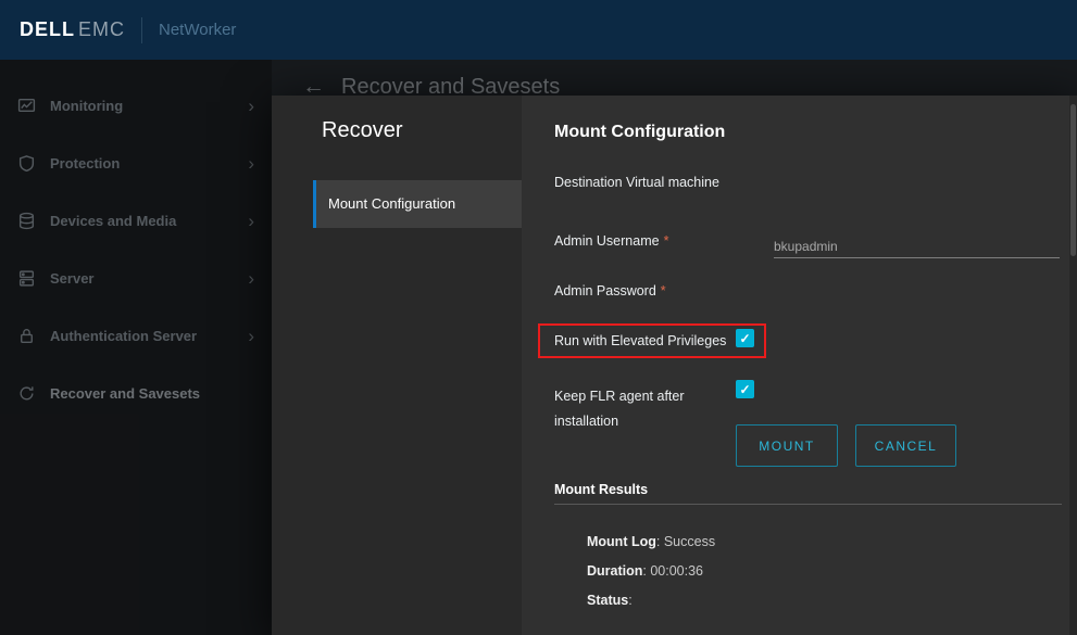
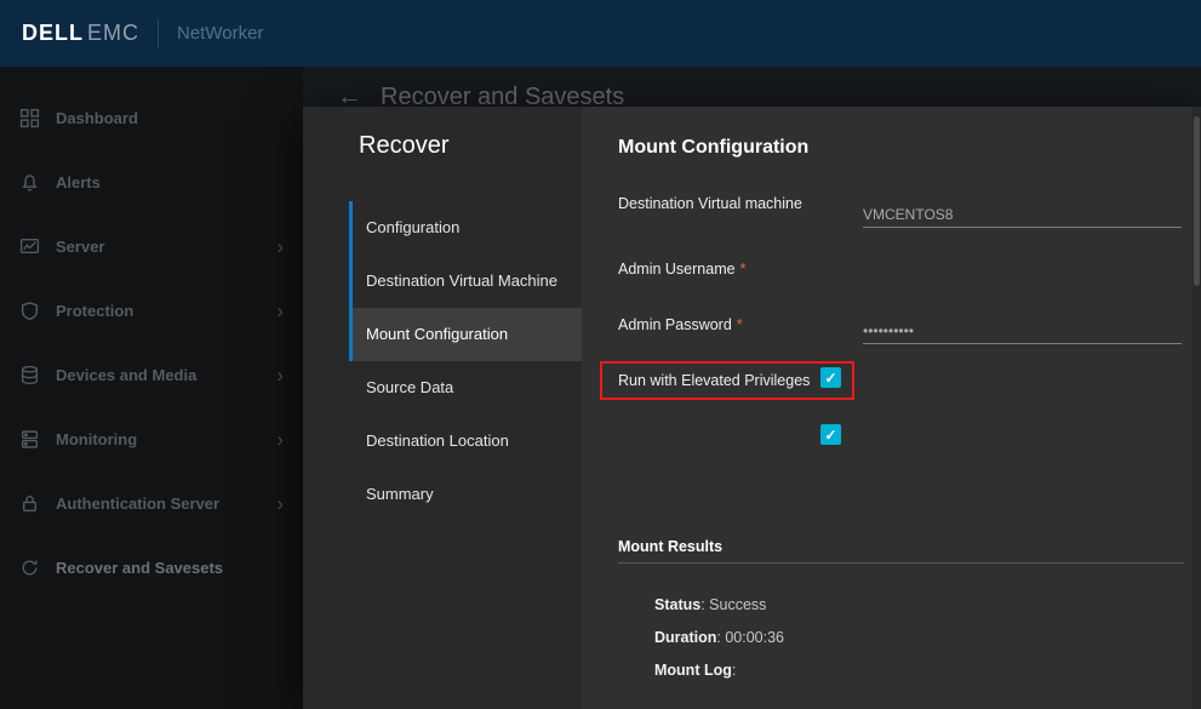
  DELL
  EMC
  NetWorker
+ Dashboard
+ Alerts
- Monitoring
+ Server
  ›
  Protection
  ›
  Devices and Media
  ›
- Server
+ Monitoring
  ›
  Authentication Server
  ›
  Recover and Savesets
  ←
  Recover and Savesets
  Recover
+ Configuration
+ Destination Virtual Machine
  Mount Configuration
+ Source Data
+ Destination Location
+ Summary
  Mount Configuration
  Destination Virtual machine
+ VMCENTOS8
  Admin Username *
- bkupadmin
  Admin Password *
+ ••••••••••
  Run with Elevated Privileges
  ✓
- Keep FLR agent after installation
  ✓
- MOUNT
- CANCEL
  Mount Results
- Mount Log: Success
+ Status: Success
  Duration: 00:00:36
- Status:
+ Mount Log:
